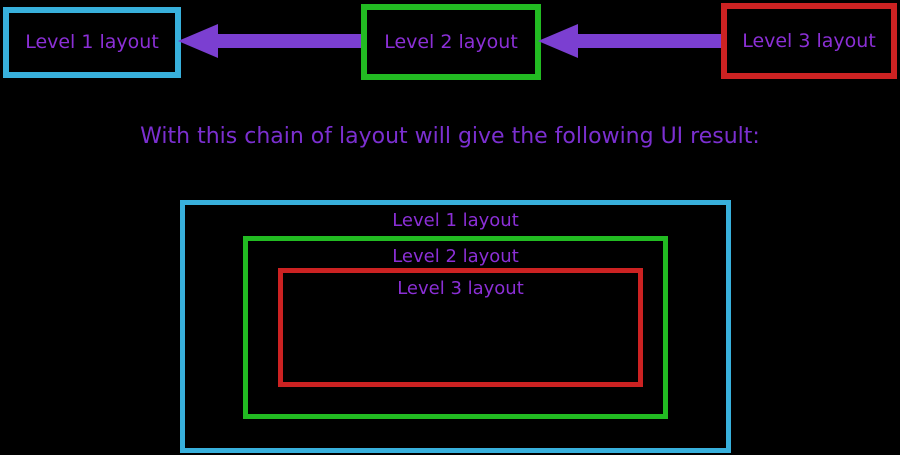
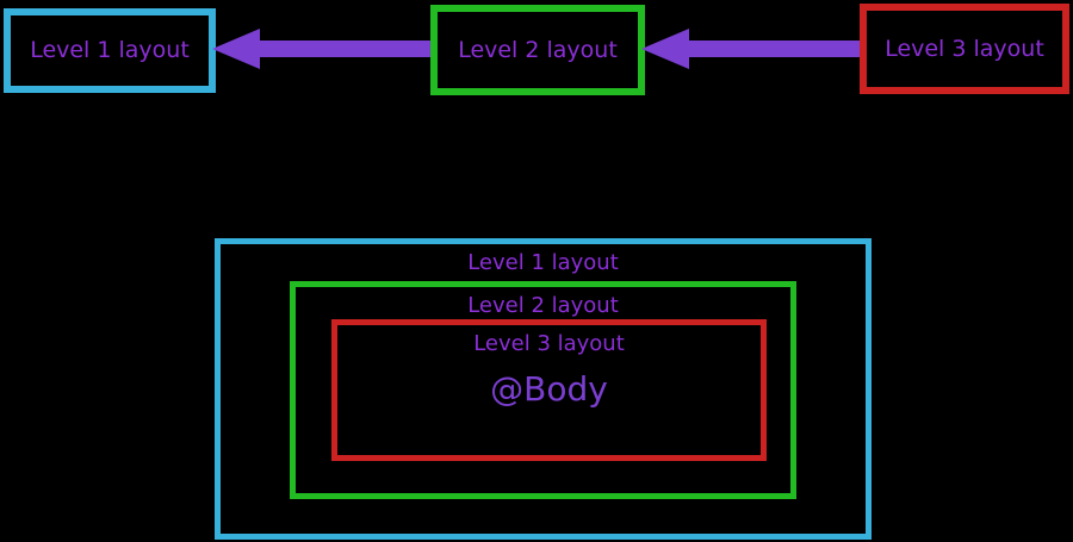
  Level 1 layout
  Level 2 layout
  Level 3 layout
- With this chain of layout will give the following UI result:
  Level 1 layout
  Level 2 layout
  Level 3 layout
+ @Body
